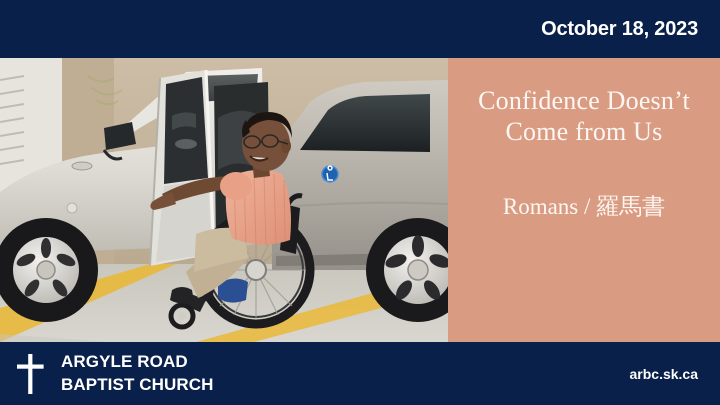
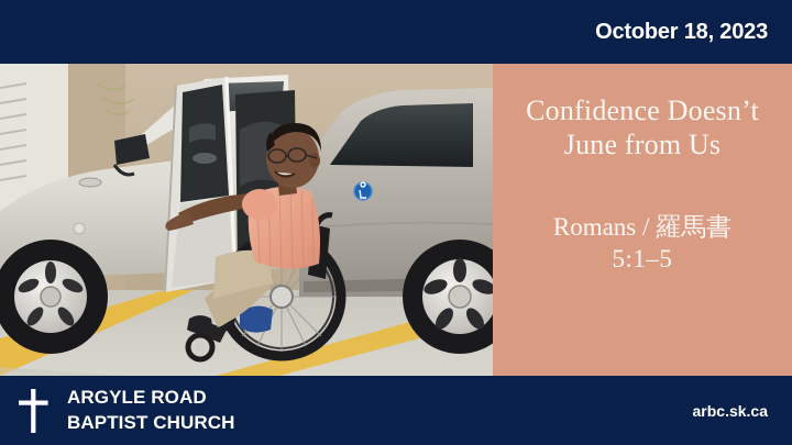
  October 18, 2023
- Confidence Doesn’t Come from Us
+ Confidence Doesn’t June from Us
  Romans / 羅馬書
+ 5:1–5
  ARGYLE ROAD
  BAPTIST CHURCH
  arbc.sk.ca
